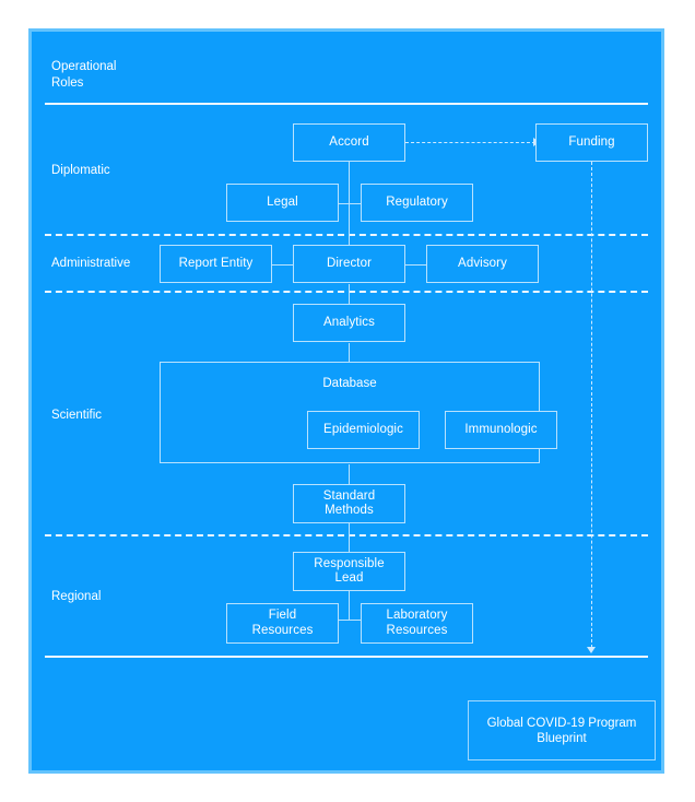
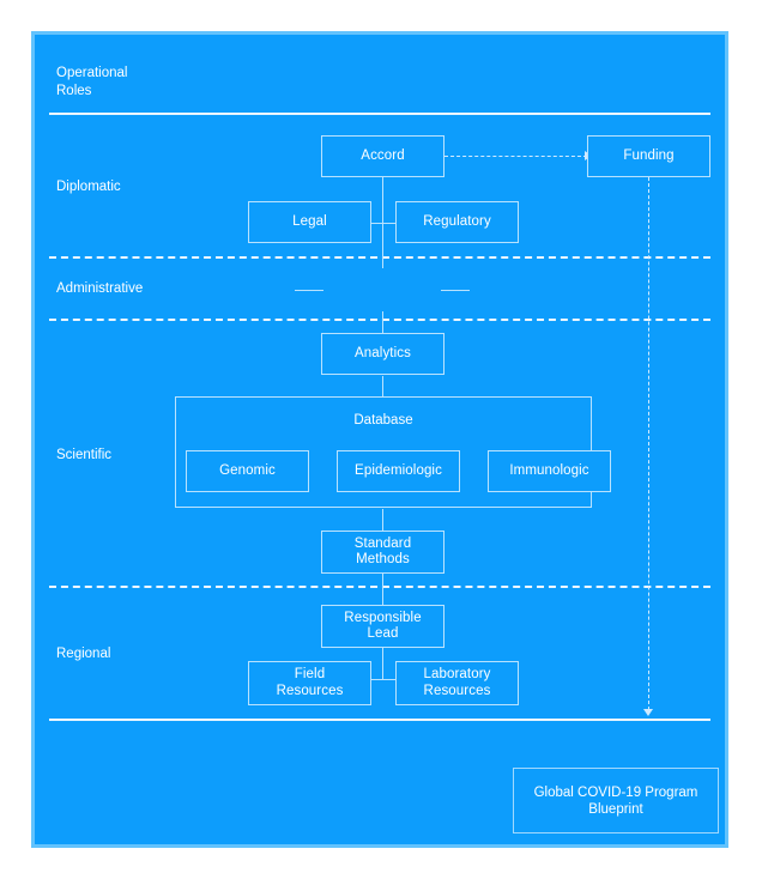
  Operational
  Roles
  Diplomatic
  Administrative
  Scientific
  Regional
  Accord
  Funding
  Legal
  Regulatory
- Report Entity
- Director
- Advisory
  Analytics
  Database
+ Genomic
  Epidemiologic
  Immunologic
  Standard
  Methods
  Responsible
  Lead
  Field
  Resources
  Laboratory
  Resources
  Global COVID-19 Program
  Blueprint
